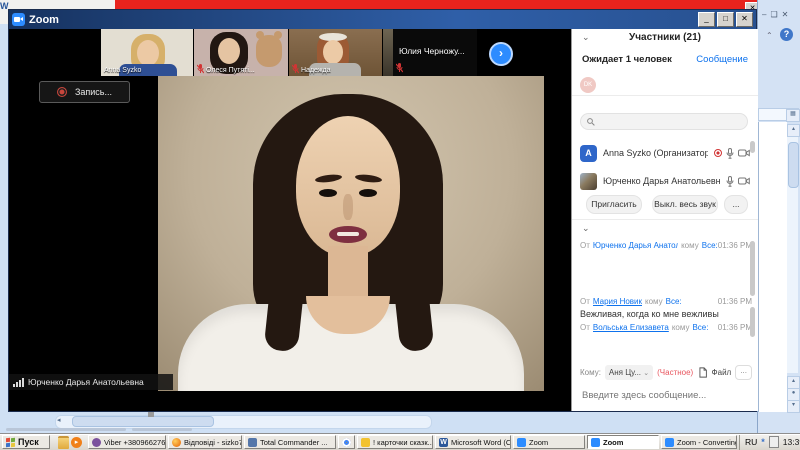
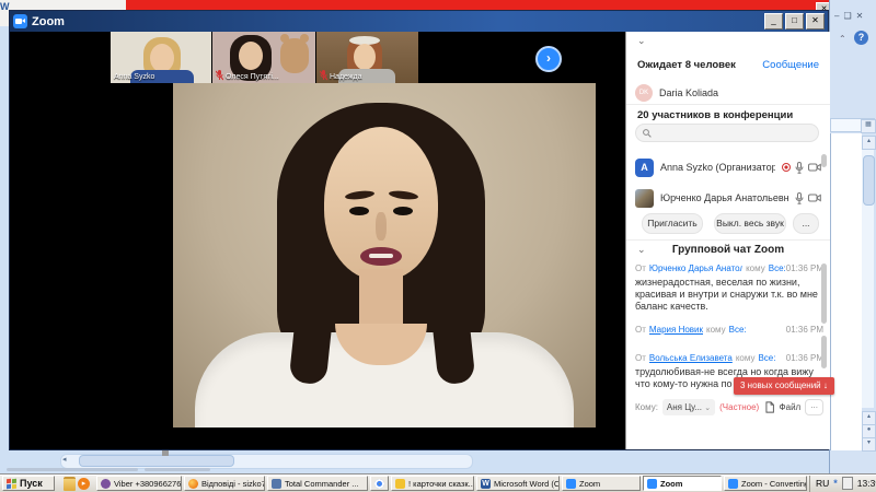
  W
  ‒❑✕
  ⌃
  ?
  Zoom
  _
  □
  ✕
- Юлия Черножу...
  ›
- Запись...
- Юрченко Дарья Анатольевна
  ⌄
- Участники (21)
- Ожидает 1 человек
+ Ожидает 8 человек
  Сообщение
+ Daria Koliada
+ 20 участников в конференции
  A
  Anna Syzko (Организатор
  Юрченко Дарья Анатольевн
  Пригласить
  Выкл. весь звук
  ...
  ⌄
+ Групповой чат Zoom
  От
  Юрченко Дарья Анатол
  кому
  Все:
  01:36 PM
+ жизнерадостная, веселая по жизни, красивая и внутри и снаружи т.к. во мне баланс качеств.
  От
  Мария Новик
  кому
  Все:
  01:36 PM
- Вежливая, когда ко мне вежливы
  От
  Вольська Елизавета
  кому
  Все:
  01:36 PM
+ трудолюбивая-не всегда но когда вижу что кому-то нужна по
+ 3 новых сообщений ↓
  Кому:
  Аня Цу...
  (Частное)
  Файл
  ...
- Введите здесь сообщение...
  Пуск
  Viber +380966276
  Відповіді - sizko7
  Total Commander ...
  ! карточки сказк..
  Microsoft Word (C
  Zoom
  Zoom
  Zoom - Convertin
  RU
  *
  13:3
